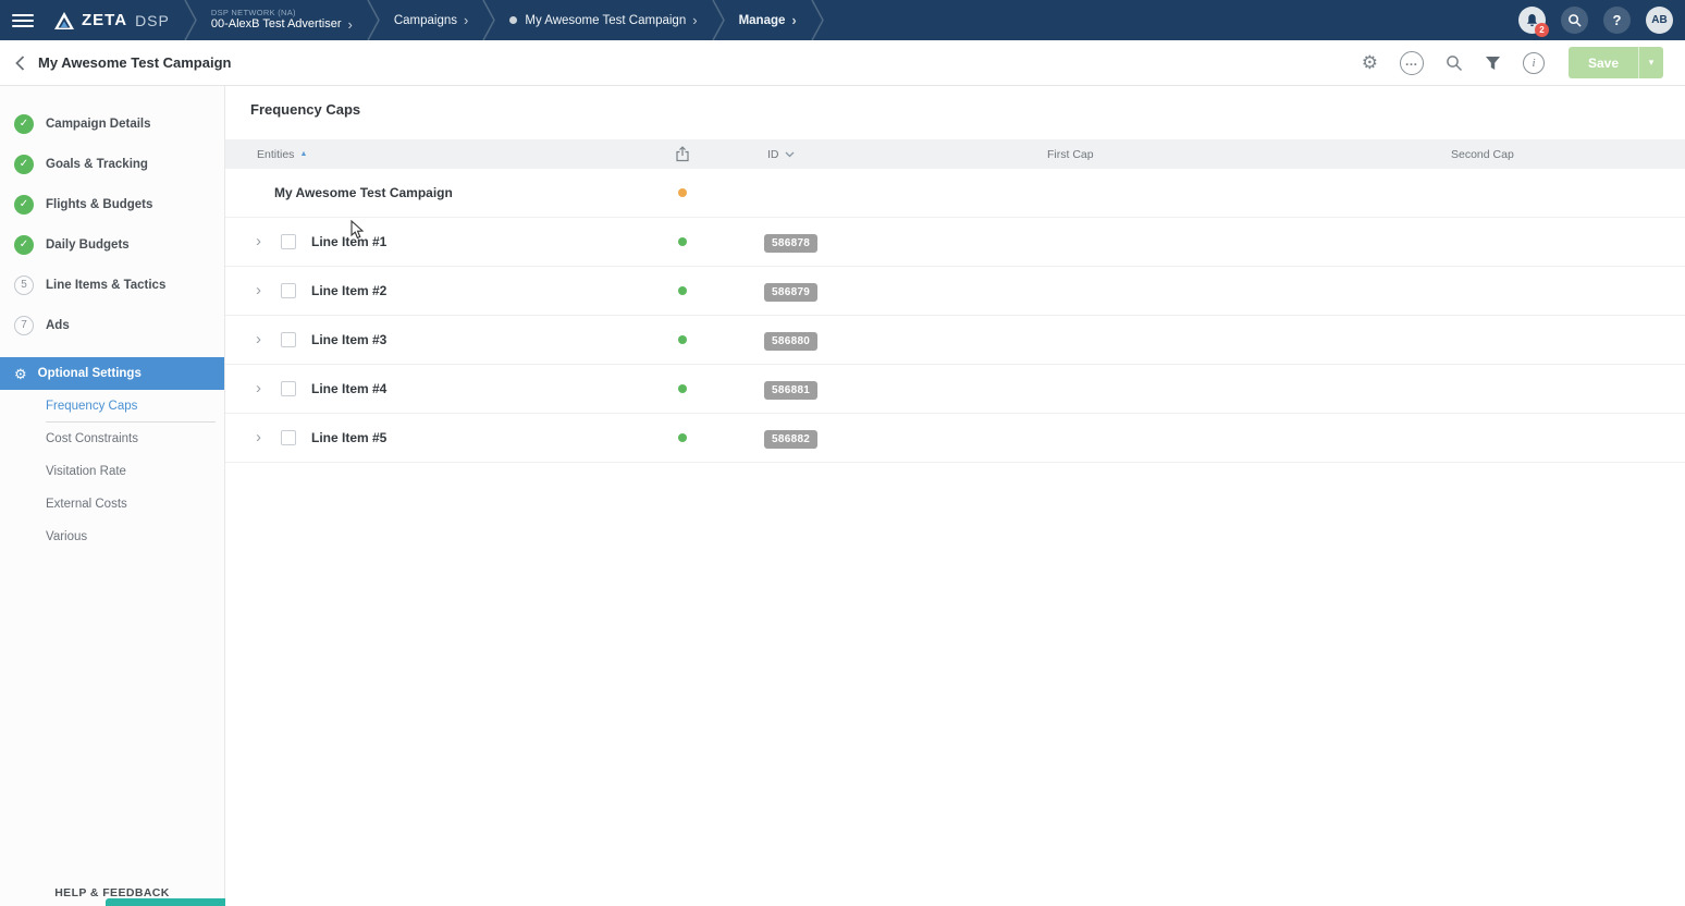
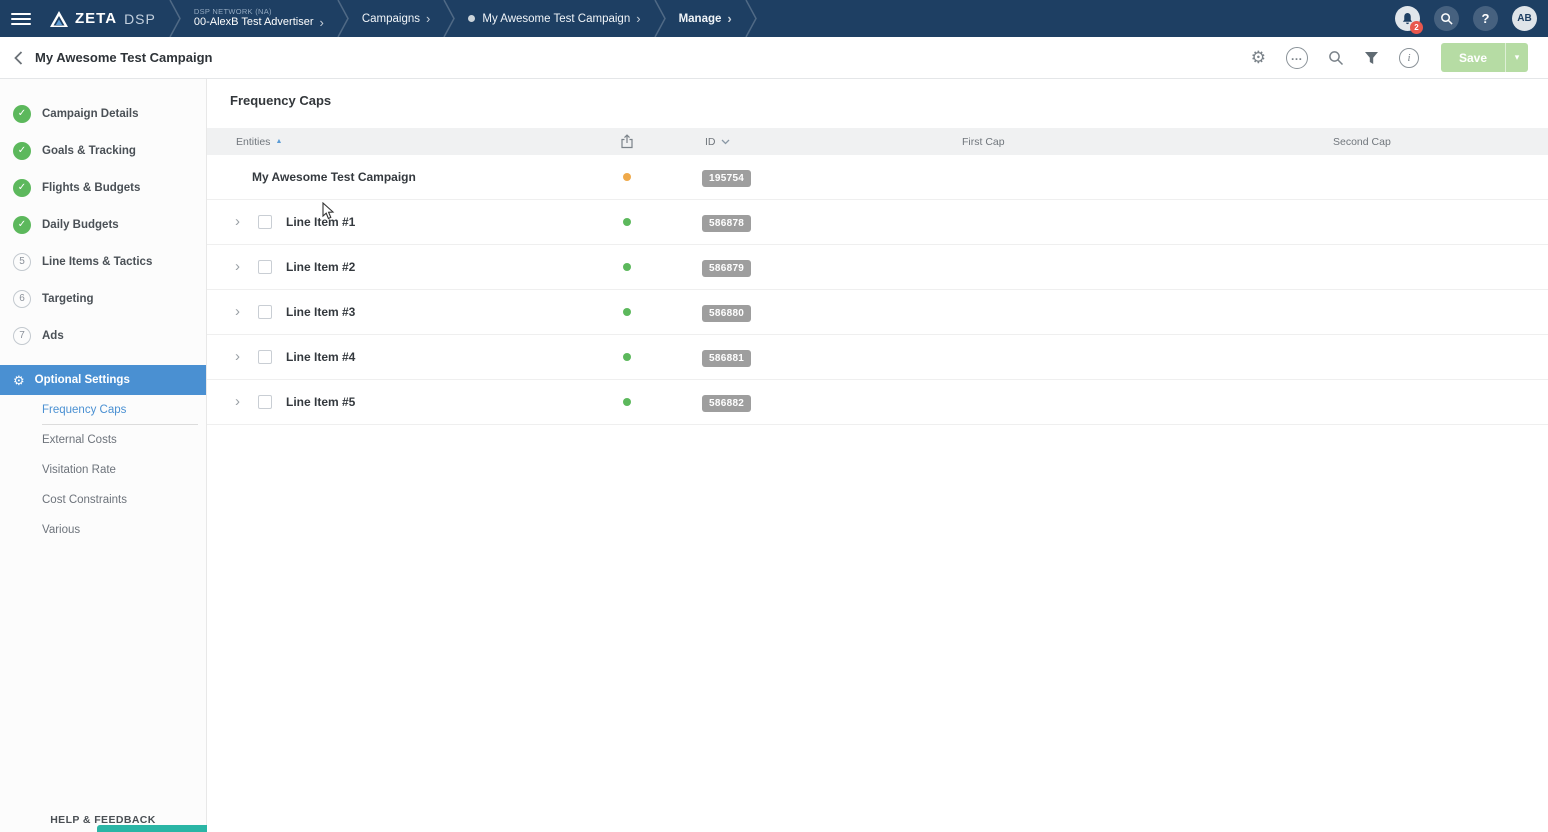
  ZETA
  DSP
  DSP NETWORK (NA)
  00-AlexB Test Advertiser
  ›
  Campaigns
  ›
  My Awesome Test Campaign
  ›
  Manage
  ›
  2
  ?
  AB
  My Awesome Test Campaign
  ⚙
  …
  i
  Save
  ▾
  ✓
  Campaign Details
  ✓
  Goals & Tracking
  ✓
  Flights & Budgets
  ✓
  Daily Budgets
  5
  Line Items & Tactics
+ 6
+ Targeting
  7
  Ads
  ⚙
  Optional Settings
  Frequency Caps
- Cost Constraints
+ External Costs
  Visitation Rate
- External Costs
+ Cost Constraints
  Various
  HELP & FEEDBACK
  Frequency Caps
  Entities
  ID
  First Cap
  Second Cap
  My Awesome Test Campaign
+ 195754
  ›
  Line Item #1
  586878
  ›
  Line Item #2
  586879
  ›
  Line Item #3
  586880
  ›
  Line Item #4
  586881
  ›
  Line Item #5
  586882
